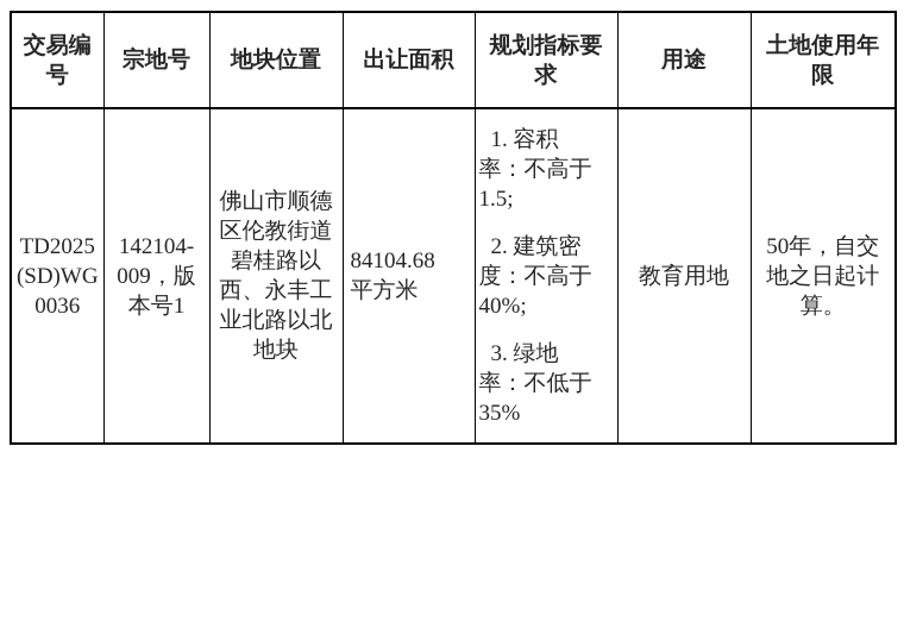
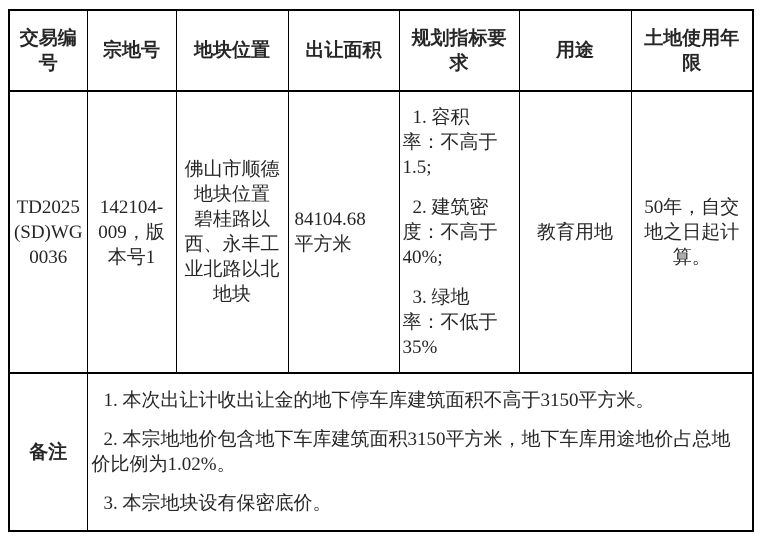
  交易编 号	宗地号	地块位置	出让面积	规划指标要 求	用途	土地使用年 限
- TD2025 (SD)WG 0036	142104- 009，版 本号1	佛山市顺德 区伦教街道 碧桂路以 西、永丰工 业北路以北 地块	84104.68 平方米	1. 容积 率：不高于 1.5; 2. 建筑密 度：不高于 40%; 3. 绿地 率：不低于 35%	教育用地	50年，自交 地之日起计 算。
+ TD2025 (SD)WG 0036	142104- 009，版 本号1	佛山市顺德 地块位置 碧桂路以 西、永丰工 业北路以北 地块	84104.68 平方米	1. 容积 率：不高于 1.5; 2. 建筑密 度：不高于 40%; 3. 绿地 率：不低于 35%	教育用地	50年，自交 地之日起计 算。
+ 备注	1. 本次出让计收出让金的地下停车库建筑面积不高于3150平方米。 2. 本宗地地价包含地下车库建筑面积3150平方米，地下车库用途地价占总地 价比例为1.02%。 3. 本宗地块设有保密底价。
